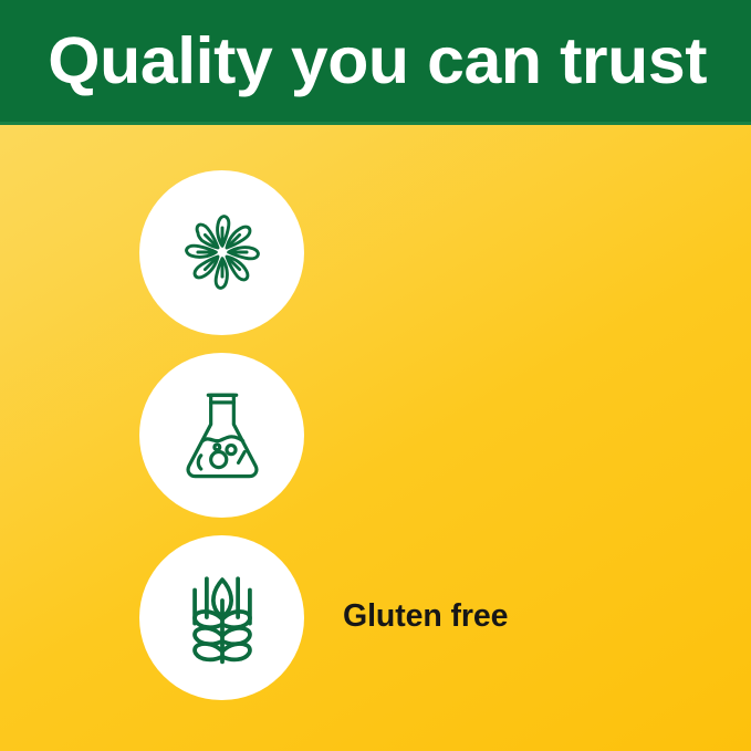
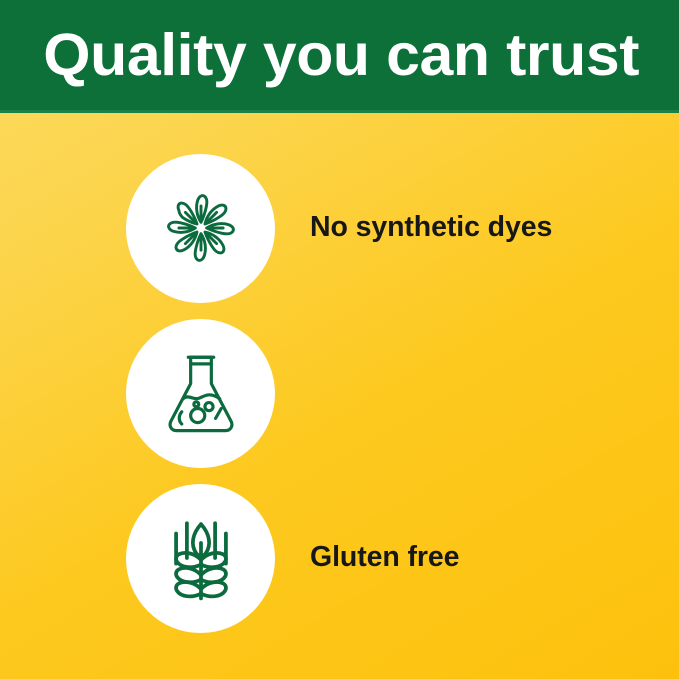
  Quality you can trust
+ No synthetic dyes
  Gluten free
